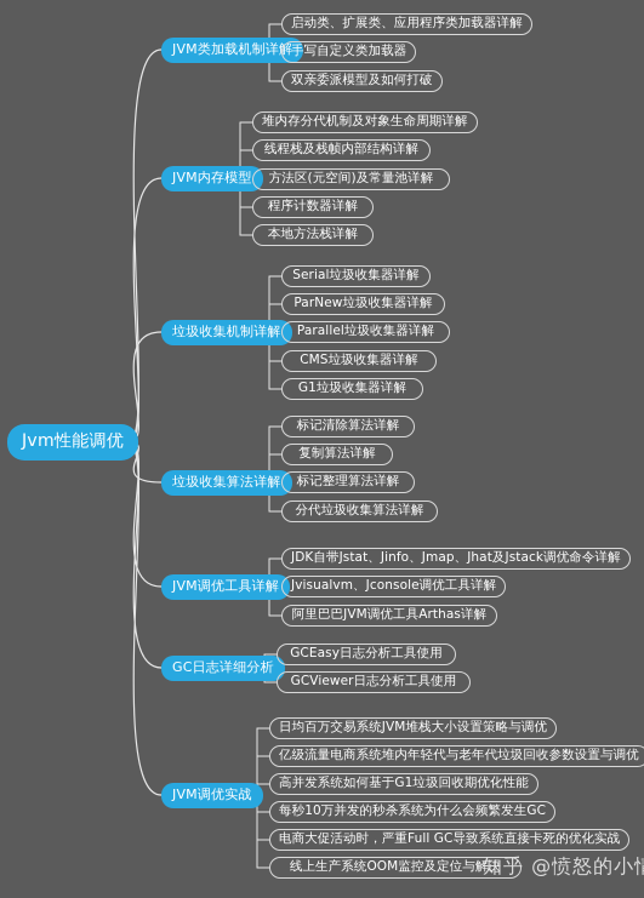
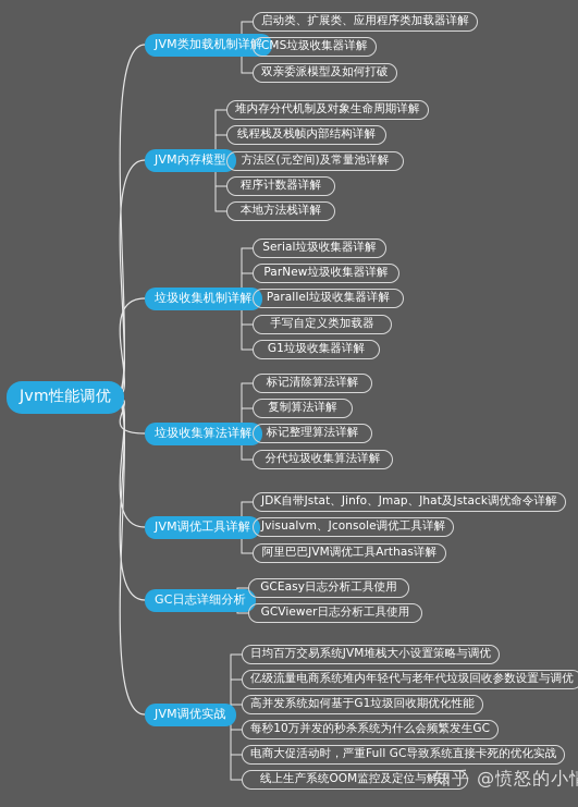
  Jvm性能调优
  JVM类加载机制详解
  启动类、扩展类、应用程序类加载器详解
- 手写自定义类加载器
+ CMS垃圾收集器详解
  双亲委派模型及如何打破
  JVM内存模型
  堆内存分代机制及对象生命周期详解
  线程栈及栈帧内部结构详解
  方法区(元空间)及常量池详解
  程序计数器详解
  本地方法栈详解
  垃圾收集机制详解
  Serial垃圾收集器详解
  ParNew垃圾收集器详解
  Parallel垃圾收集器详解
- CMS垃圾收集器详解
+ 手写自定义类加载器
  G1垃圾收集器详解
  垃圾收集算法详解
  标记清除算法详解
  复制算法详解
  标记整理算法详解
  分代垃圾收集算法详解
  JVM调优工具详解
  JDK自带Jstat、Jinfo、Jmap、Jhat及Jstack调优命令详解
  Jvisualvm、Jconsole调优工具详解
  阿里巴巴JVM调优工具Arthas详解
  GC日志详细分析
  GCEasy日志分析工具使用
  GCViewer日志分析工具使用
  JVM调优实战
  日均百万交易系统JVM堆栈大小设置策略与调优
  亿级流量电商系统堆内年轻代与老年代垃圾回收参数设置与调优
  高并发系统如何基于G1垃圾回收期优化性能
  每秒10万并发的秒杀系统为什么会频繁发生GC
  电商大促活动时，严重Full GC导致系统直接卡死的优化实战
  线上生产系统OOM监控及定位与解决
  知乎 @愤怒的小
